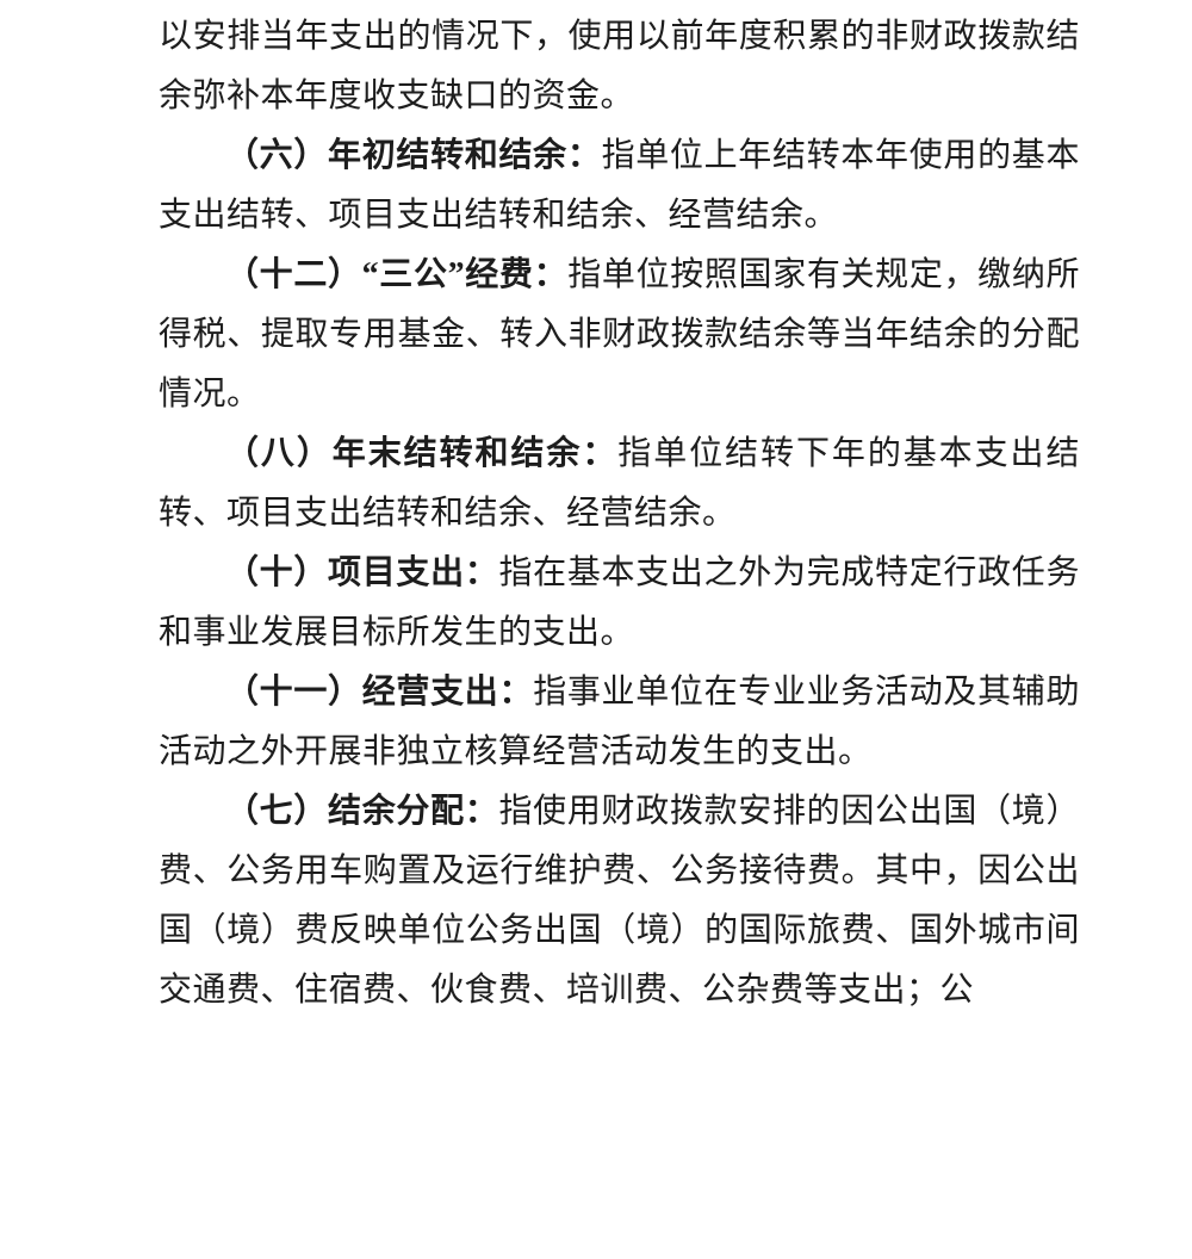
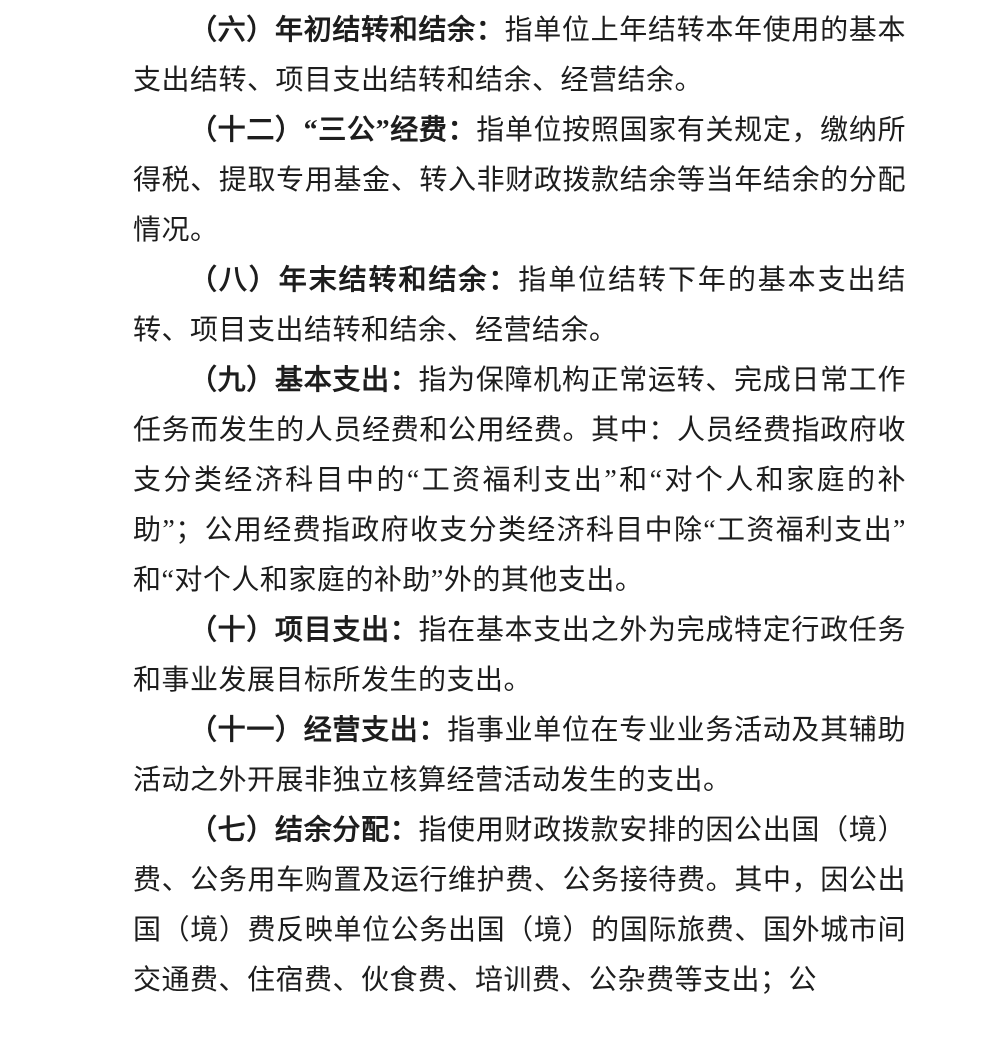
- 以安排当年支出的情况下，使用以前年度积累的非财政拨款结余弥补本年度收支缺口的资金。
  （六）年初结转和结余：指单位上年结转本年使用的基本支出结转、项目支出结转和结余、经营结余。
  （十二）“三公”经费：指单位按照国家有关规定，缴纳所得税、提取专用基金、转入非财政拨款结余等当年结余的分配情况。
  （八）年末结转和结余：指单位结转下年的基本支出结转、项目支出结转和结余、经营结余。
+ （九）基本支出：指为保障机构正常运转、完成日常工作任务而发生的人员经费和公用经费。其中：人员经费指政府收支分类经济科目中的“工资福利支出”和“对个人和家庭的补助”；公用经费指政府收支分类经济科目中除“工资福利支出”和“对个人和家庭的补助”外的其他支出。
  （十）项目支出：指在基本支出之外为完成特定行政任务和事业发展目标所发生的支出。
  （十一）经营支出：指事业单位在专业业务活动及其辅助活动之外开展非独立核算经营活动发生的支出。
  （七）结余分配：指使用财政拨款安排的因公出国（境）费、公务用车购置及运行维护费、公务接待费。其中，因公出国（境）费反映单位公务出国（境）的国际旅费、国外城市间交通费、住宿费、伙食费、培训费、公杂费等支出；公
